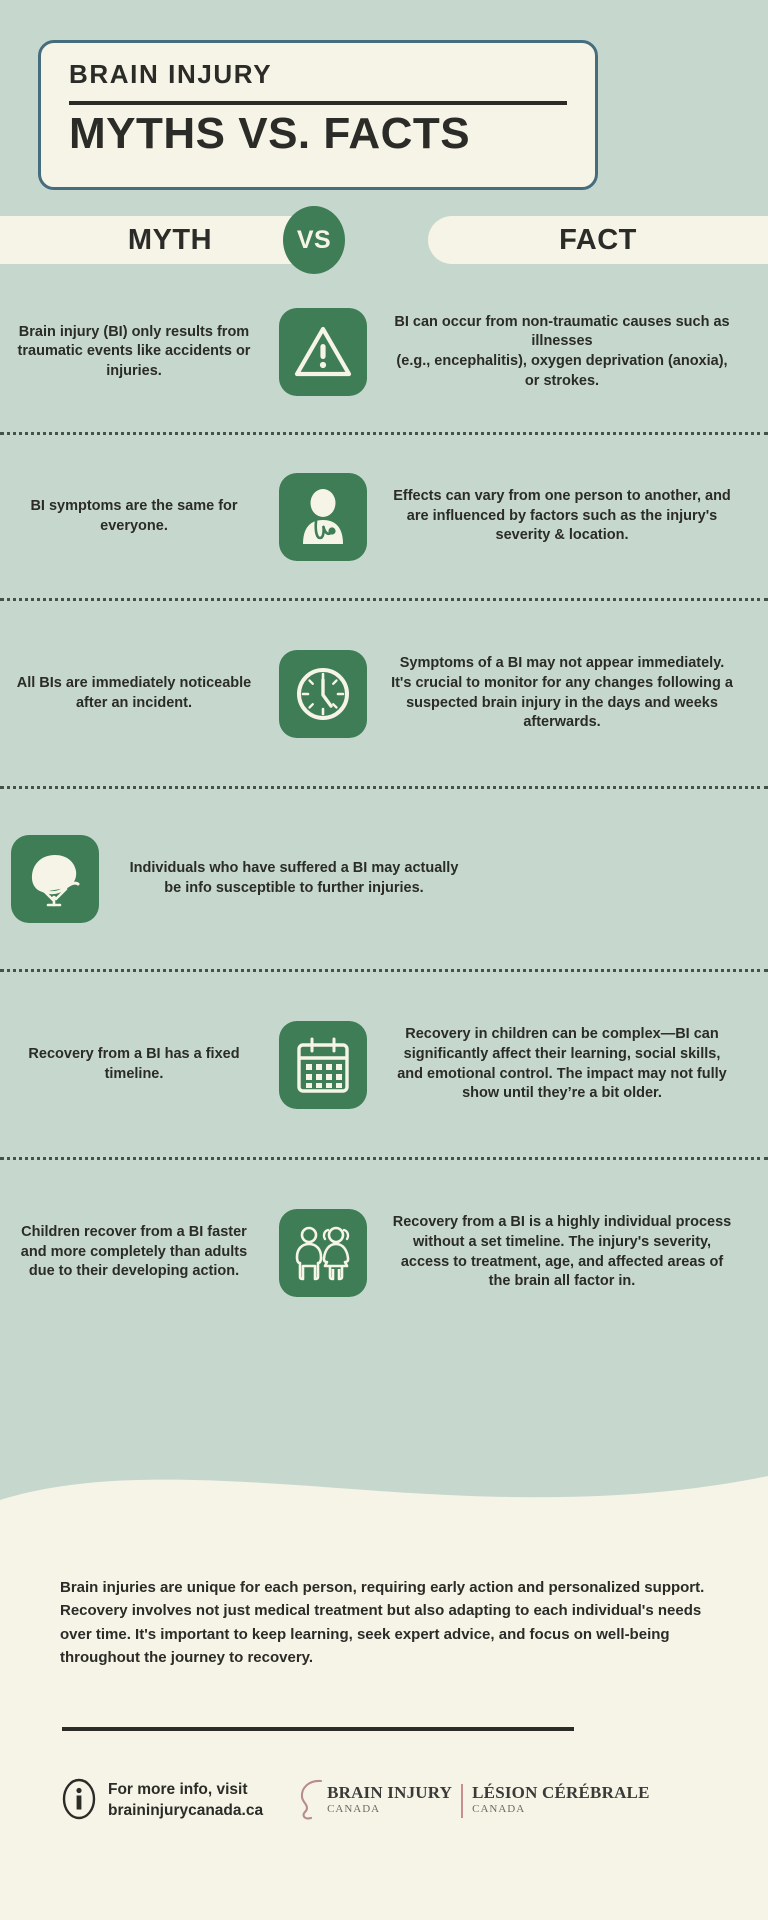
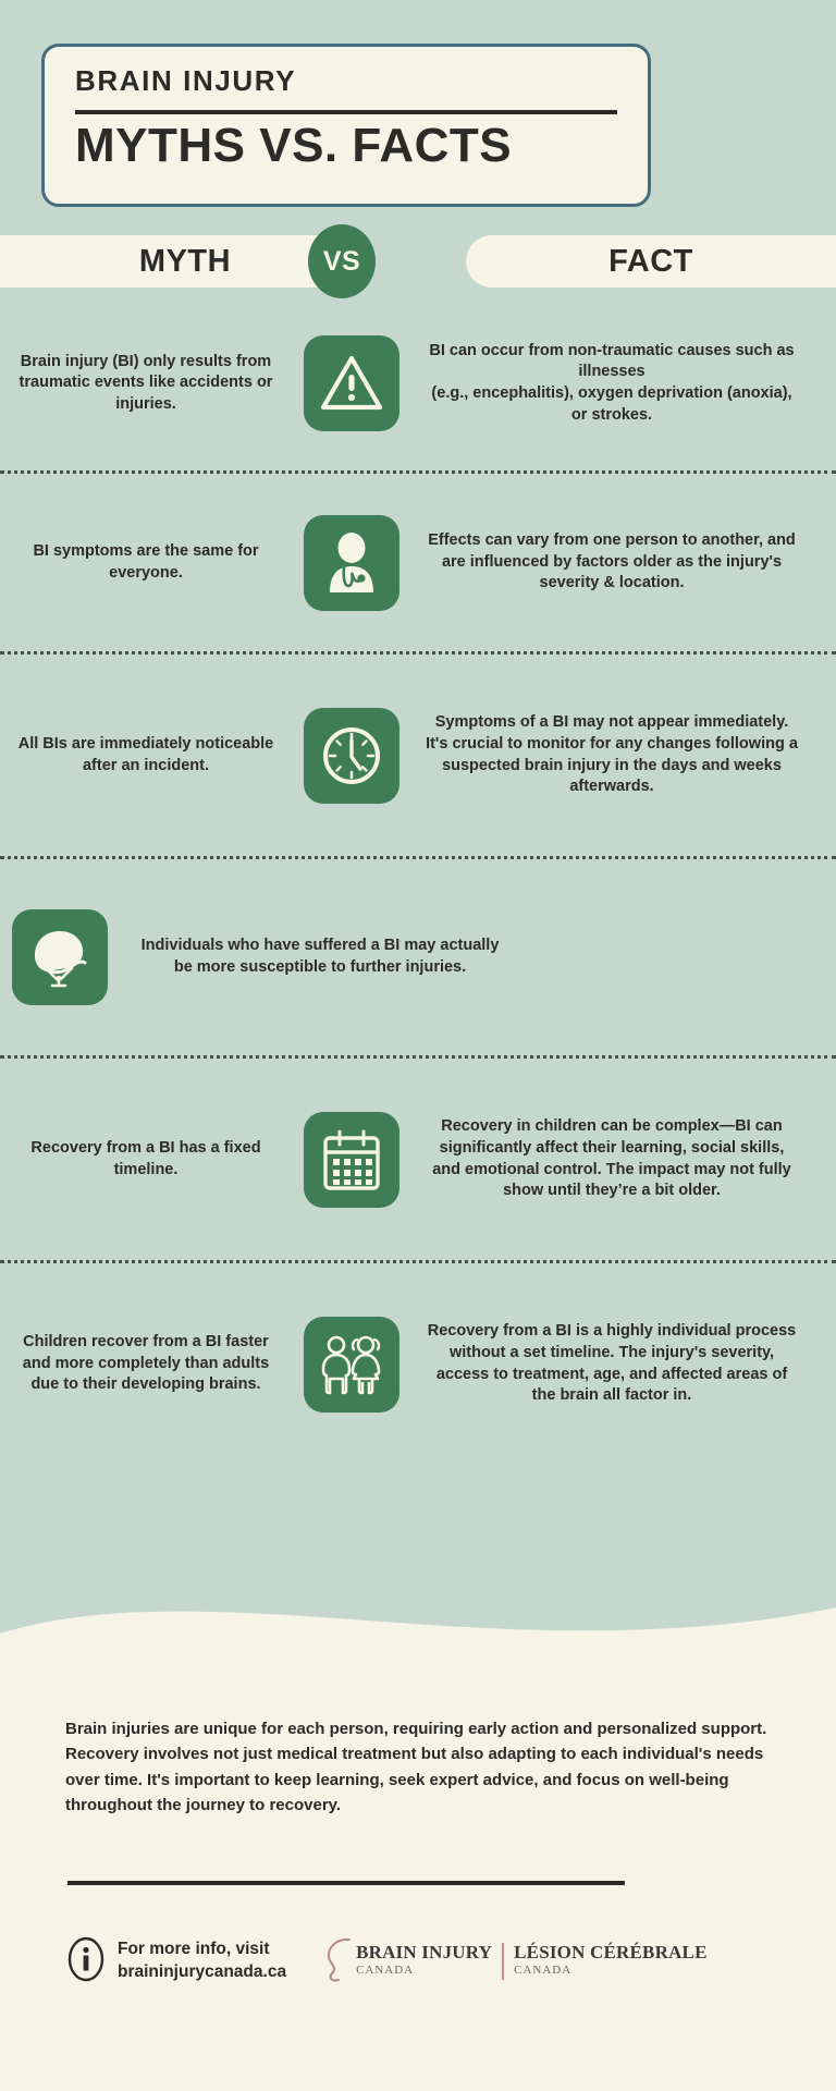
  BRAIN INJURY
  MYTHS VS. FACTS
  MYTH
  FACT
  VS
  Brain injury (BI) only results from traumatic events like accidents or injuries.
  BI can occur from non-traumatic causes such as illnesses
  (e.g., encephalitis), oxygen deprivation (anoxia),
  or strokes.
  BI symptoms are the same for everyone.
- Effects can vary from one person to another, and are influenced by factors such as the injury's severity & location.
+ Effects can vary from one person to another, and are influenced by factors older as the injury's severity & location.
  All BIs are immediately noticeable
  after an incident.
  Symptoms of a BI may not appear immediately. It's crucial to monitor for any changes following a suspected brain injury in the days and weeks afterwards.
- Individuals who have suffered a BI may actually be info susceptible to further injuries.
+ Individuals who have suffered a BI may actually be more susceptible to further injuries.
  Recovery from a BI has a fixed timeline.
  Recovery in children can be complex—BI can significantly affect their learning, social skills, and emotional control. The impact may not fully show until they’re a bit older.
- Children recover from a BI faster and more completely than adults due to their developing action.
+ Children recover from a BI faster and more completely than adults due to their developing brains.
  Recovery from a BI is a highly individual process without a set timeline. The injury's severity, access to treatment, age, and affected areas of the brain all factor in.
  Brain injuries are unique for each person, requiring early action and personalized support. Recovery involves not just medical treatment but also adapting to each individual's needs over time. It's important to keep learning, seek expert advice, and focus on well-being throughout the journey to recovery.
  For more info, visit
  braininjurycanada.ca
  BRAIN INJURY
  CANADA
  LÉSION CÉRÉBRALE
  CANADA
